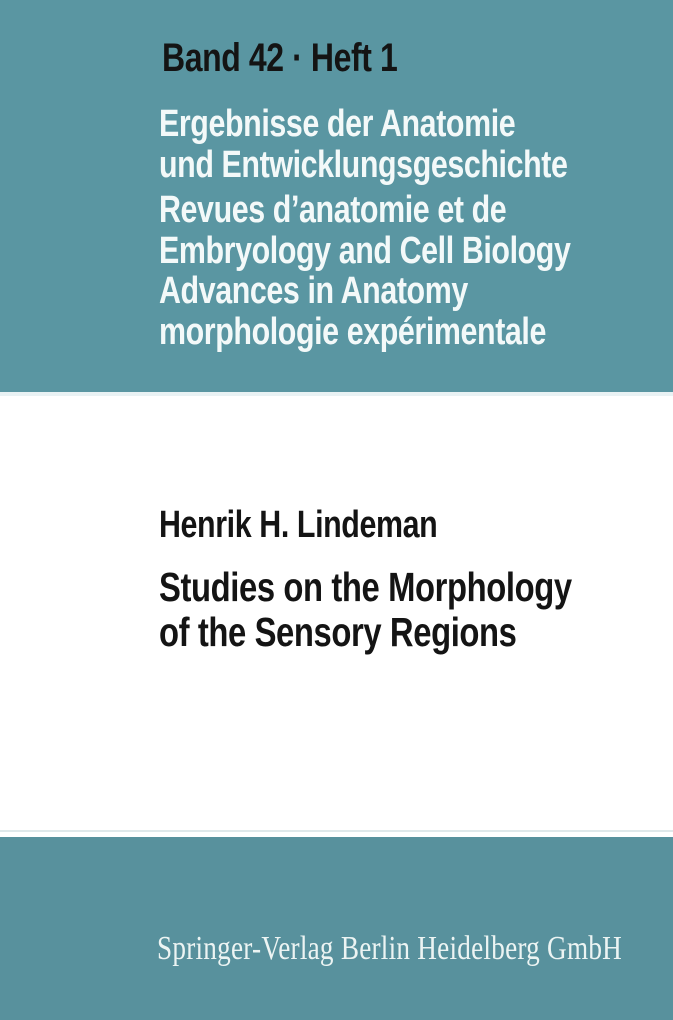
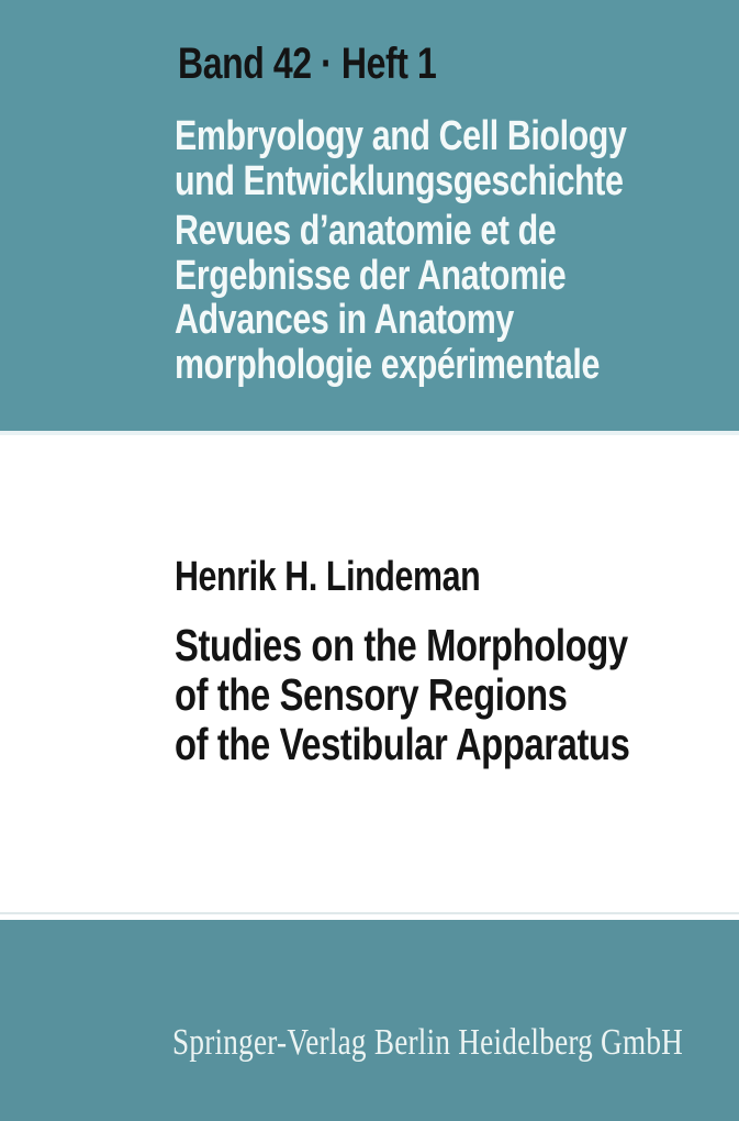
  Band 42 · Heft 1
- Ergebnisse der Anatomie
+ Embryology and Cell Biology
  und Entwicklungsgeschichte
  Revues d’anatomie et de
- Embryology and Cell Biology
+ Ergebnisse der Anatomie
  Advances in Anatomy
  morphologie expérimentale
  Henrik H. Lindeman
  Studies on the Morphology
  of the Sensory Regions
+ of the Vestibular Apparatus
  Springer-Verlag Berlin Heidelberg GmbH
